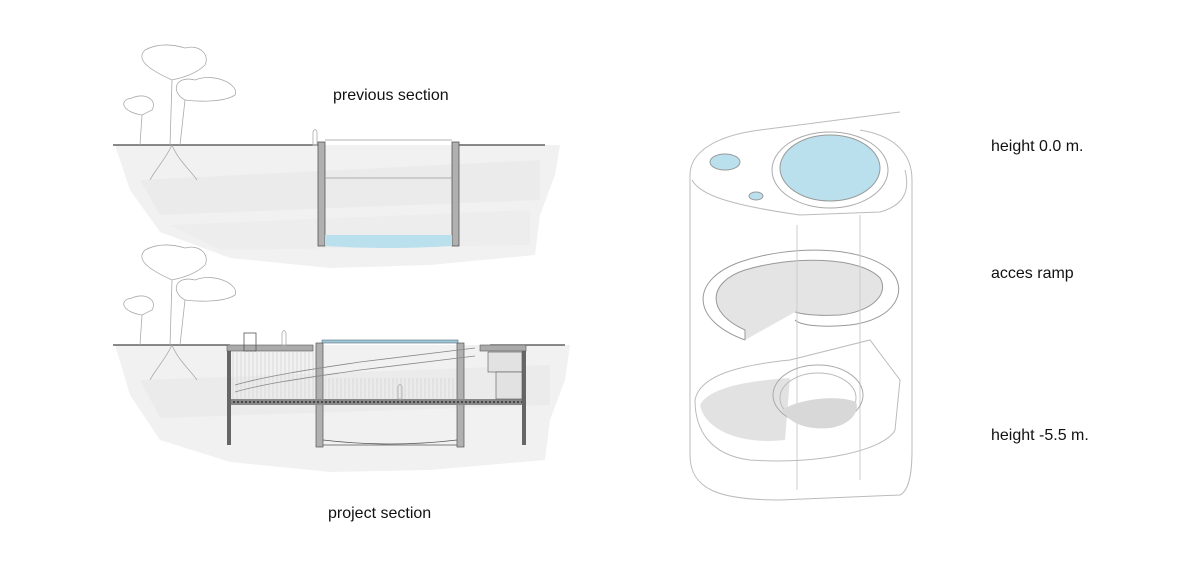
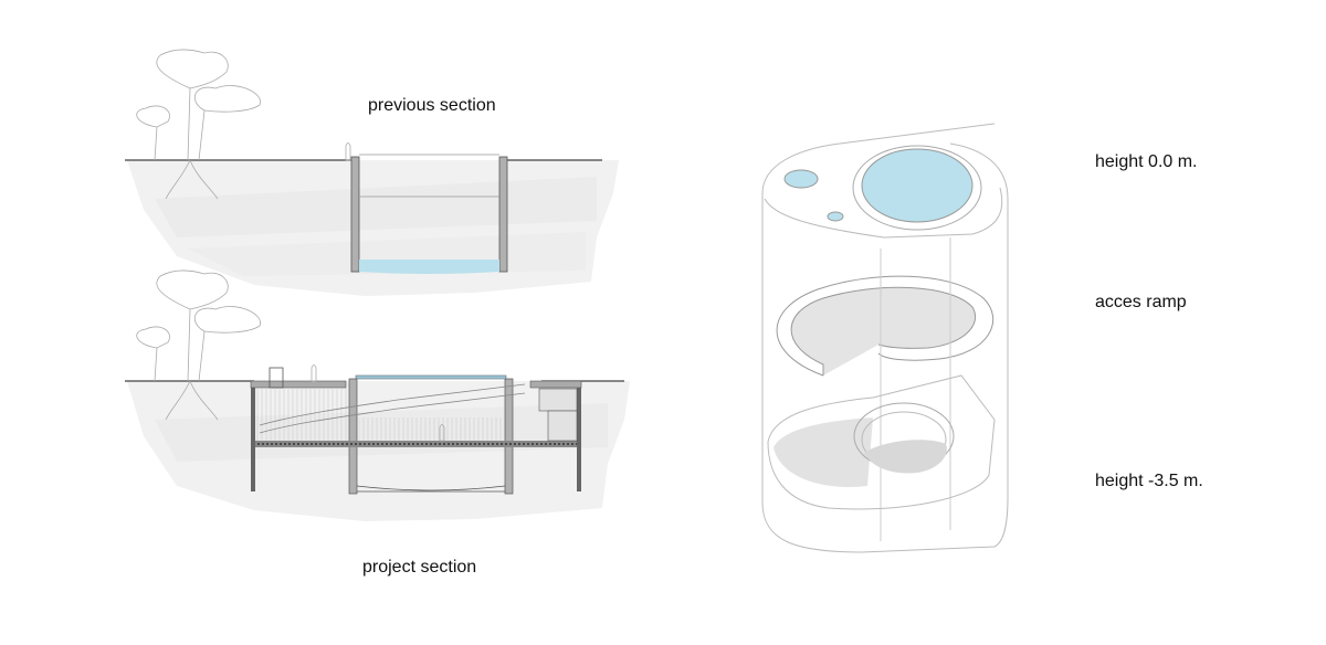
  previous section
  project section
  height 0.0 m.
  acces ramp
- height -5.5 m.
+ height -3.5 m.
